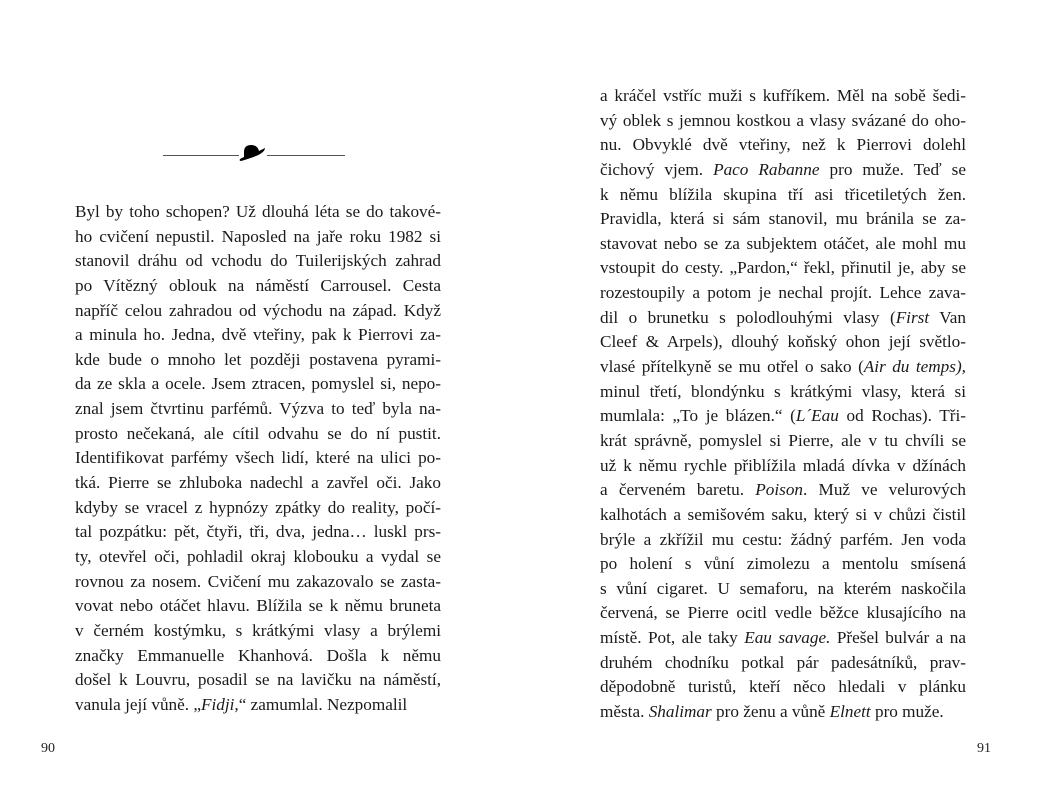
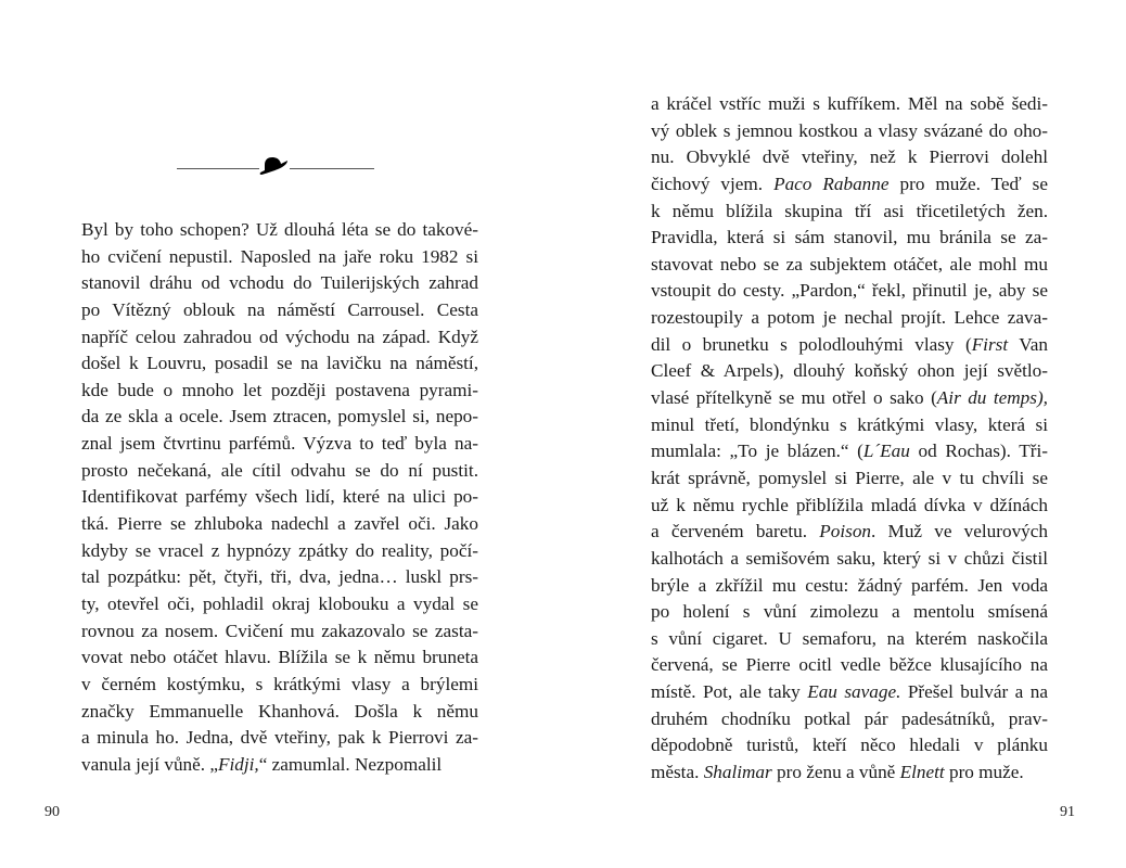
  Byl by toho schopen? Už dlouhá léta se do takové-
  ho cvičení nepustil. Naposled na jaře roku 1982 si
  stanovil dráhu od vchodu do Tuilerijských zahrad
  po Vítězný oblouk na náměstí Carrousel. Cesta
  napříč celou zahradou od východu na západ. Když
- a minula ho. Jedna, dvě vteřiny, pak k Pierrovi za-
+ došel k Louvru, posadil se na lavičku na náměstí,
  kde bude o mnoho let později postavena pyrami-
  da ze skla a ocele. Jsem ztracen, pomyslel si, nepo-
  znal jsem čtvrtinu parfémů. Výzva to teď byla na-
  prosto nečekaná, ale cítil odvahu se do ní pustit.
  Identifikovat parfémy všech lidí, které na ulici po-
  tká. Pierre se zhluboka nadechl a zavřel oči. Jako
  kdyby se vracel z hypnózy zpátky do reality, počí-
  tal pozpátku: pět, čtyři, tři, dva, jedna… luskl prs-
  ty, otevřel oči, pohladil okraj klobouku a vydal se
  rovnou za nosem. Cvičení mu zakazovalo se zasta-
  vovat nebo otáčet hlavu. Blížila se k němu bruneta
  v černém kostýmku, s krátkými vlasy a brýlemi
  značky Emmanuelle Khanhová. Došla k němu
- došel k Louvru, posadil se na lavičku na náměstí,
+ a minula ho. Jedna, dvě vteřiny, pak k Pierrovi za-
  vanula její vůně. „Fidji,“ zamumlal. Nezpomalil
  90
  a kráčel vstříc muži s kufříkem. Měl na sobě šedi-
  vý oblek s jemnou kostkou a vlasy svázané do oho-
  nu. Obvyklé dvě vteřiny, než k Pierrovi dolehl
  čichový vjem. Paco Rabanne pro muže. Teď se
  k němu blížila skupina tří asi třicetiletých žen.
  Pravidla, která si sám stanovil, mu bránila se za-
  stavovat nebo se za subjektem otáčet, ale mohl mu
  vstoupit do cesty. „Pardon,“ řekl, přinutil je, aby se
  rozestoupily a potom je nechal projít. Lehce zava-
  dil o brunetku s polodlouhými vlasy (First Van
  Cleef & Arpels), dlouhý koňský ohon její světlo-
  vlasé přítelkyně se mu otřel o sako (Air du temps),
  minul třetí, blondýnku s krátkými vlasy, která si
  mumlala: „To je blázen.“ (L´Eau od Rochas). Tři-
  krát správně, pomyslel si Pierre, ale v tu chvíli se
  už k němu rychle přiblížila mladá dívka v džínách
  a červeném baretu. Poison. Muž ve velurových
  kalhotách a semišovém saku, který si v chůzi čistil
  brýle a zkřížil mu cestu: žádný parfém. Jen voda
  po holení s vůní zimolezu a mentolu smísená
  s vůní cigaret. U semaforu, na kterém naskočila
  červená, se Pierre ocitl vedle běžce klusajícího na
  místě. Pot, ale taky Eau savage. Přešel bulvár a na
  druhém chodníku potkal pár padesátníků, prav-
  děpodobně turistů, kteří něco hledali v plánku
  města. Shalimar pro ženu a vůně Elnett pro muže.
  91
